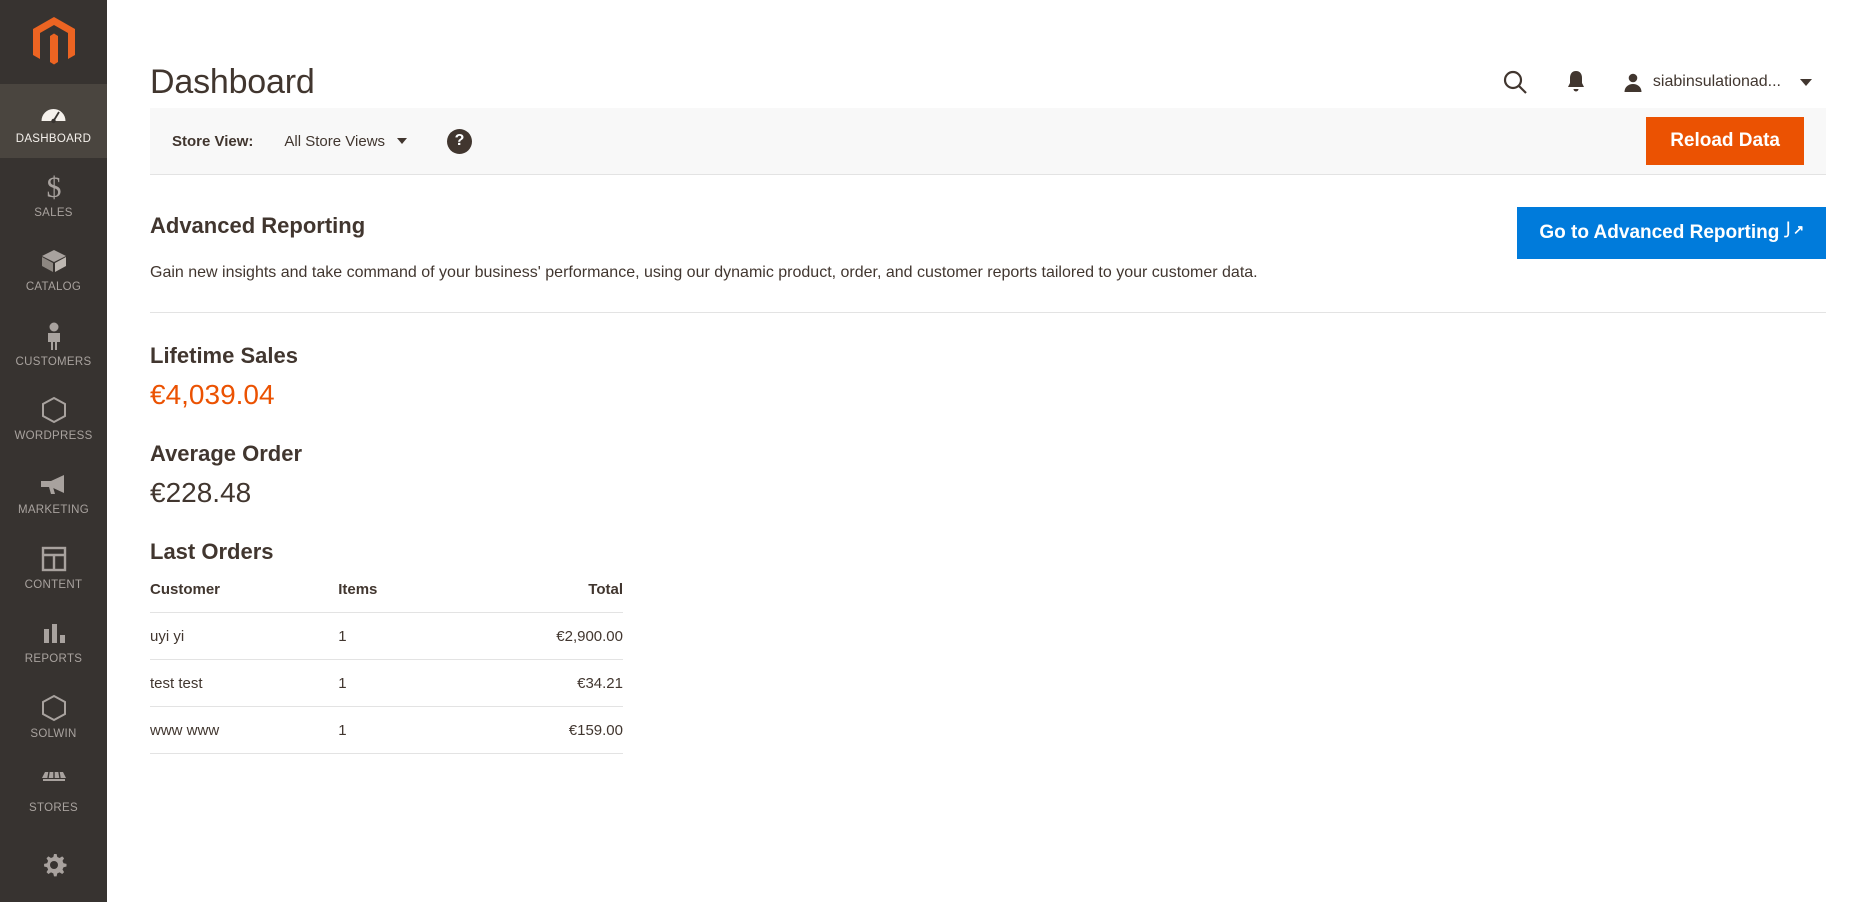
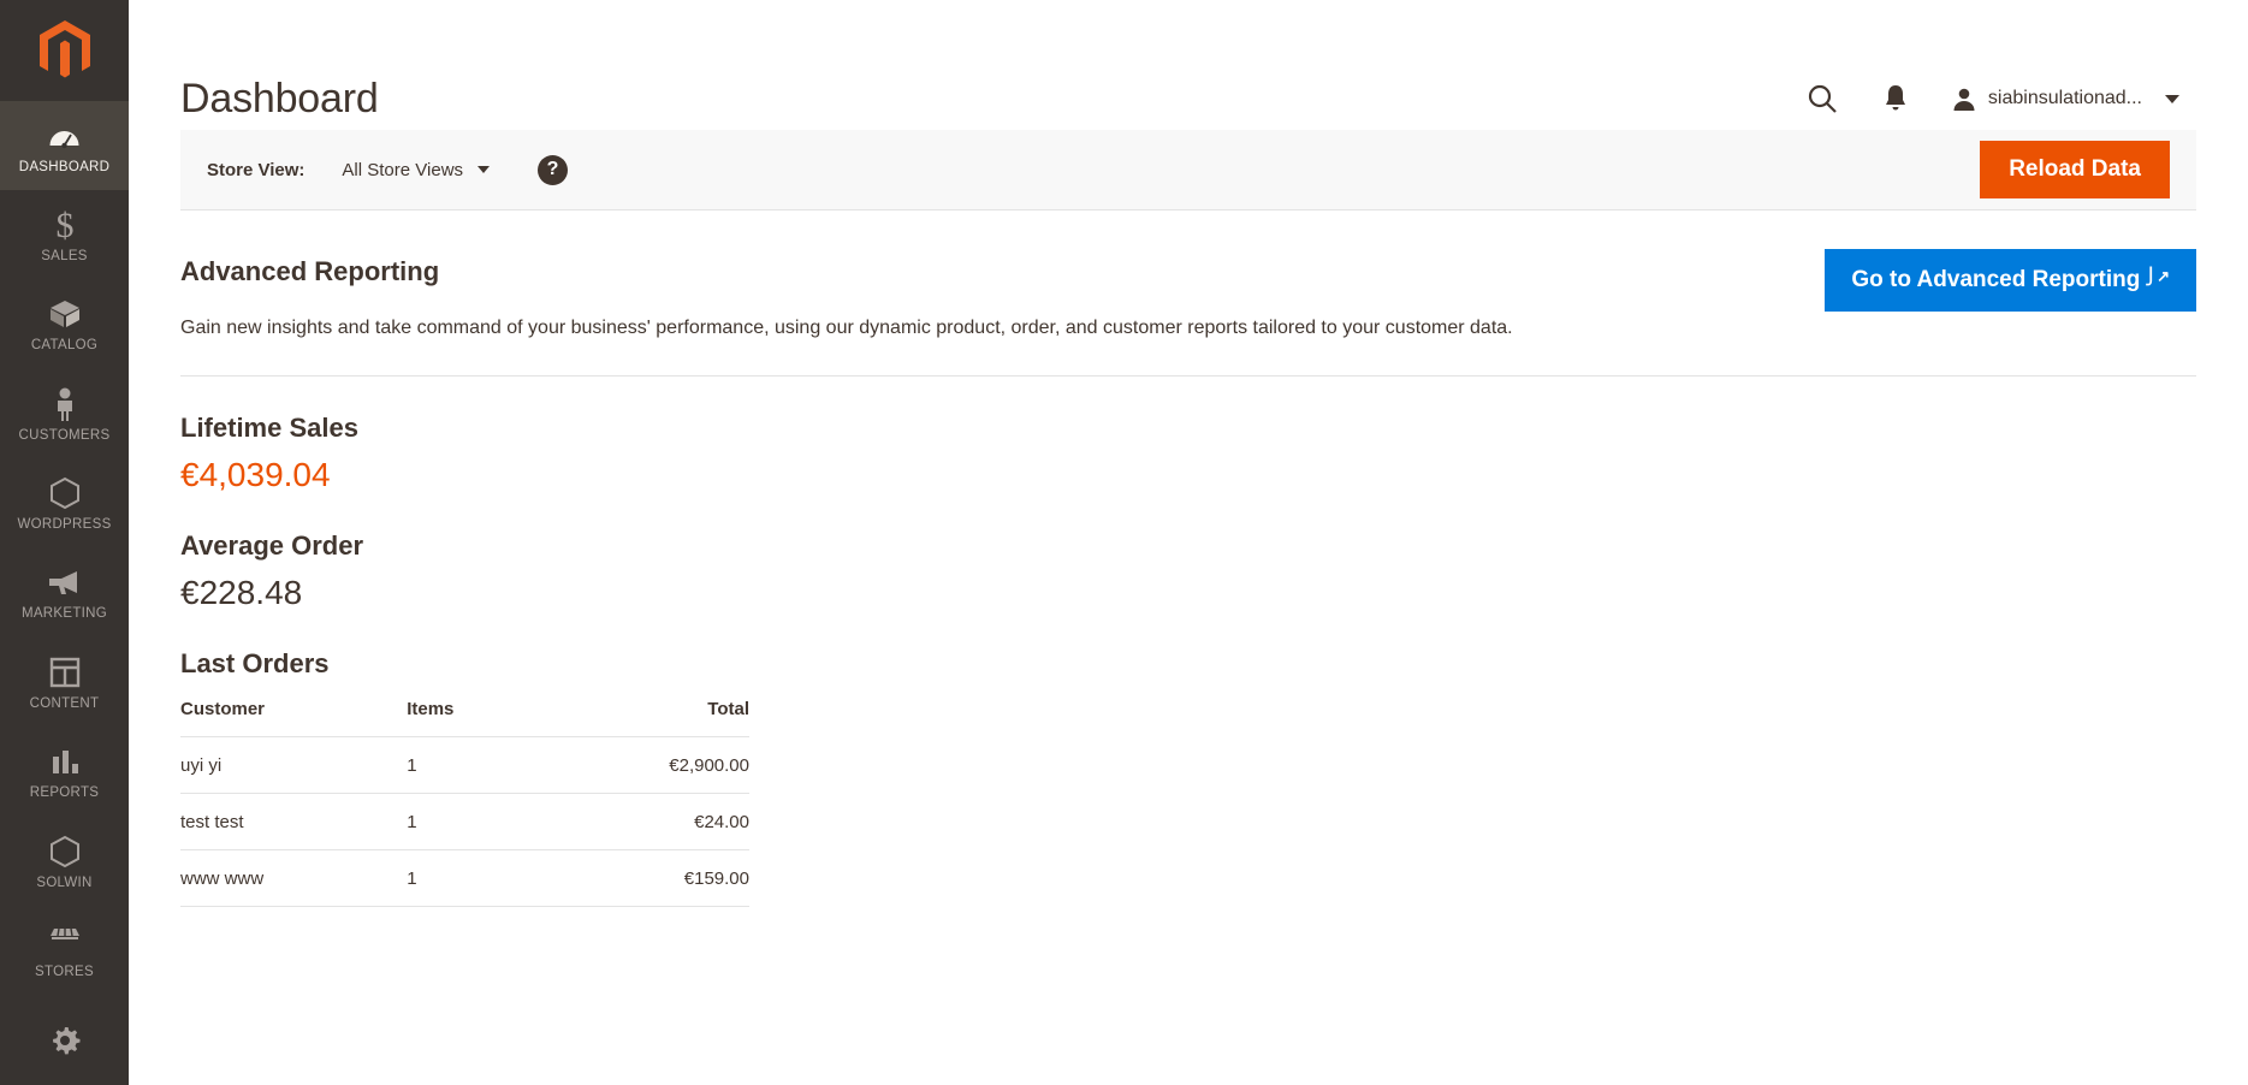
  DASHBOARD
  $
  SALES
  CATALOG
  CUSTOMERS
  WORDPRESS
  MARKETING
  CONTENT
  REPORTS
  SOLWIN
  STORES
  Dashboard
  siabinsulationad...
  Store View:
  All Store Views
  ?
  Reload Data
  Advanced Reporting
  Gain new insights and take command of your business' performance, using our dynamic product, order, and customer reports tailored to your customer data.
  Go to Advanced Reporting
  ⎭↗
  Lifetime Sales
  €4,039.04
  Average Order
  €228.48
  Last Orders
  Customer	Items	Total
  uyi yi	1	€2,900.00
- test test	1	€34.21
+ test test	1	€24.00
  www www	1	€159.00
